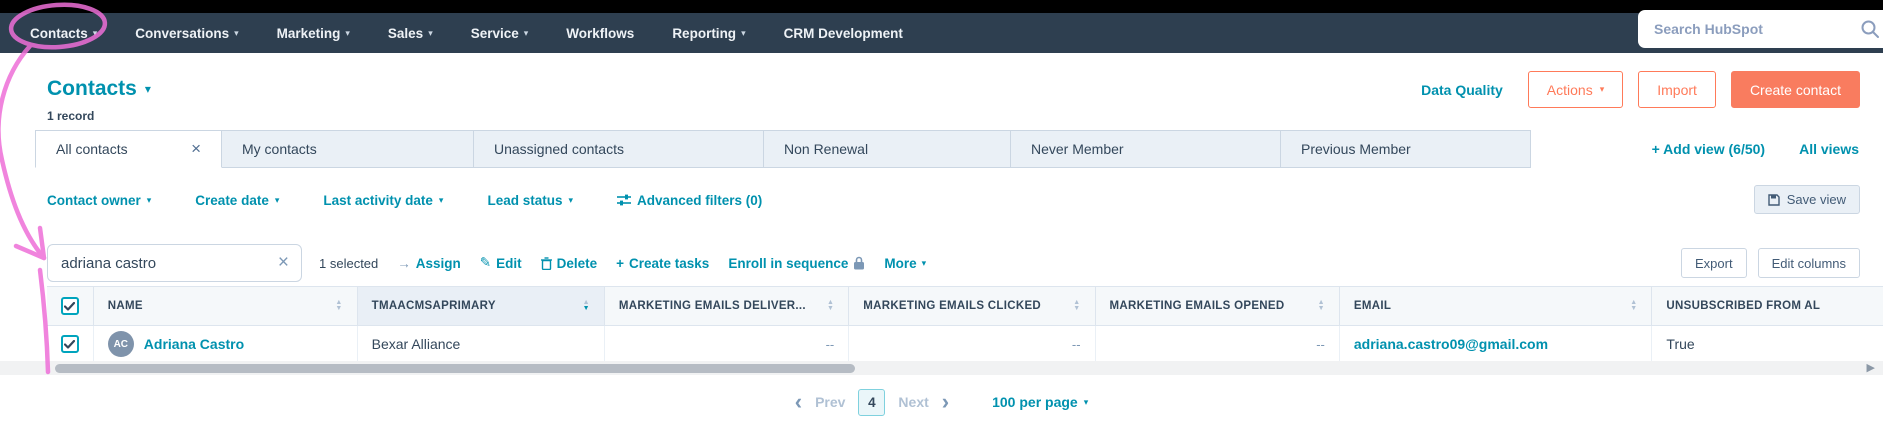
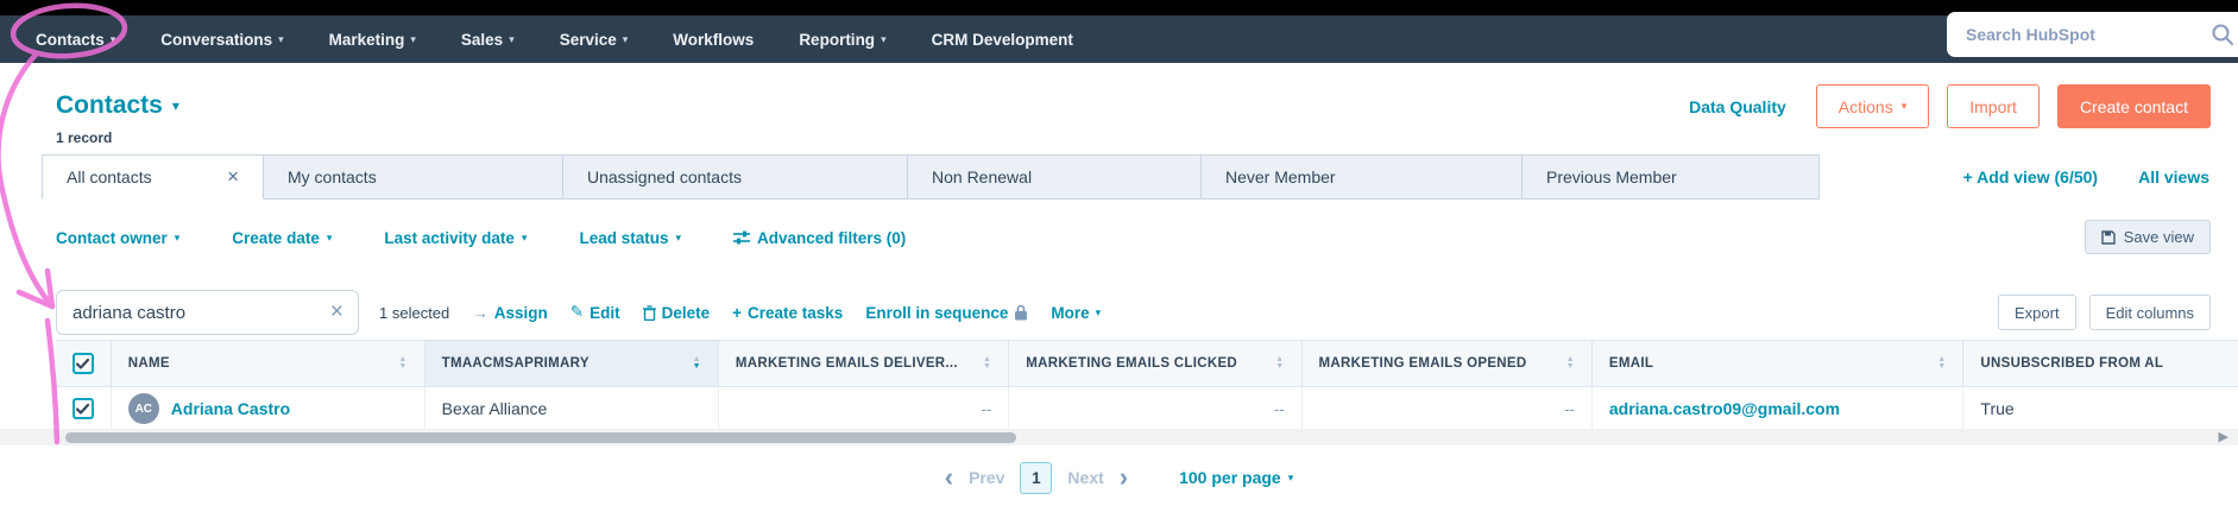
  Contacts
  ▾
  Conversations
  ▾
  Marketing
  ▾
  Sales
  ▾
  Service
  ▾
  Workflows
  Reporting
  ▾
  CRM Development
  Search HubSpot
  Contacts
  ▾
  1 record
  Data Quality
  Actions
  ▾
  Import
  Create contact
  All contacts
  ×
  My contacts
  Unassigned contacts
  Non Renewal
  Never Member
  Previous Member
  + Add view (6/50)
  All views
  Contact owner
  ▾
  Create date
  ▾
  Last activity date
  ▾
  Lead status
  ▾
  Advanced filters (0)
  Save view
  adriana castro
  ×
  1 selected
  →
  Assign
  ✎
  Edit
  Delete
  +
  Create tasks
  Enroll in sequence
  More
  ▾
  Export
  Edit columns
  NAME
  TMAACMSAPRIMARY
  MARKETING EMAILS DELIVER...
  MARKETING EMAILS CLICKED
  MARKETING EMAILS OPENED
  EMAIL
  UNSUBSCRIBED FROM AL
  AC
  Adriana Castro
  Bexar Alliance
  --
  --
  --
  adriana.castro09@gmail.com
  True
  ▶
  ‹
  Prev
- 4
+ 1
  Next
  ›
  100 per page
  ▾
